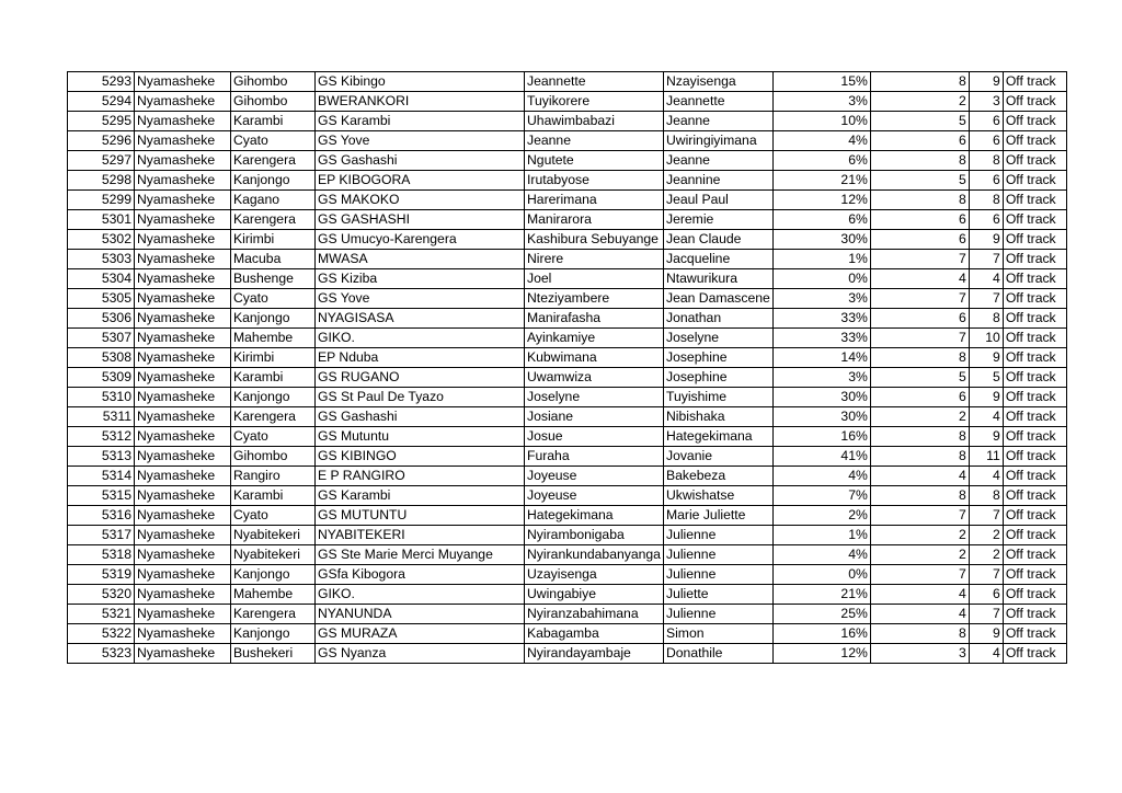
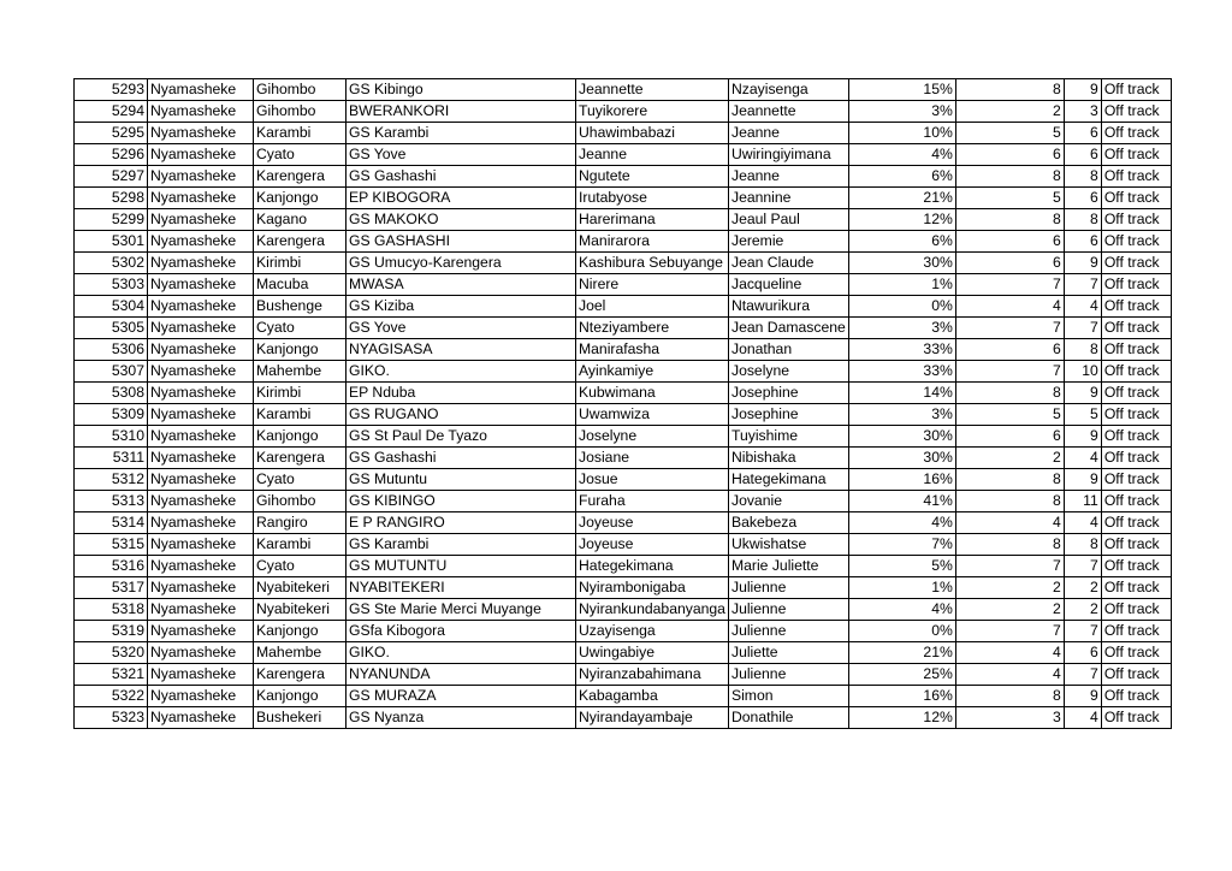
  5293	Nyamasheke	Gihombo	GS Kibingo	Jeannette	Nzayisenga	15%	8	9	Off track
  5294	Nyamasheke	Gihombo	BWERANKORI	Tuyikorere	Jeannette	3%	2	3	Off track
  5295	Nyamasheke	Karambi	GS Karambi	Uhawimbabazi	Jeanne	10%	5	6	Off track
  5296	Nyamasheke	Cyato	GS Yove	Jeanne	Uwiringiyimana	4%	6	6	Off track
  5297	Nyamasheke	Karengera	GS Gashashi	Ngutete	Jeanne	6%	8	8	Off track
  5298	Nyamasheke	Kanjongo	EP KIBOGORA	Irutabyose	Jeannine	21%	5	6	Off track
  5299	Nyamasheke	Kagano	GS MAKOKO	Harerimana	Jeaul Paul	12%	8	8	Off track
  5301	Nyamasheke	Karengera	GS GASHASHI	Manirarora	Jeremie	6%	6	6	Off track
  5302	Nyamasheke	Kirimbi	GS Umucyo-Karengera	Kashibura Sebuyange	Jean Claude	30%	6	9	Off track
  5303	Nyamasheke	Macuba	MWASA	Nirere	Jacqueline	1%	7	7	Off track
  5304	Nyamasheke	Bushenge	GS Kiziba	Joel	Ntawurikura	0%	4	4	Off track
  5305	Nyamasheke	Cyato	GS Yove	Nteziyambere	Jean Damascene	3%	7	7	Off track
  5306	Nyamasheke	Kanjongo	NYAGISASA	Manirafasha	Jonathan	33%	6	8	Off track
  5307	Nyamasheke	Mahembe	GIKO.	Ayinkamiye	Joselyne	33%	7	10	Off track
  5308	Nyamasheke	Kirimbi	EP Nduba	Kubwimana	Josephine	14%	8	9	Off track
  5309	Nyamasheke	Karambi	GS RUGANO	Uwamwiza	Josephine	3%	5	5	Off track
  5310	Nyamasheke	Kanjongo	GS St Paul De Tyazo	Joselyne	Tuyishime	30%	6	9	Off track
  5311	Nyamasheke	Karengera	GS Gashashi	Josiane	Nibishaka	30%	2	4	Off track
  5312	Nyamasheke	Cyato	GS Mutuntu	Josue	Hategekimana	16%	8	9	Off track
  5313	Nyamasheke	Gihombo	GS KIBINGO	Furaha	Jovanie	41%	8	11	Off track
  5314	Nyamasheke	Rangiro	E P RANGIRO	Joyeuse	Bakebeza	4%	4	4	Off track
  5315	Nyamasheke	Karambi	GS Karambi	Joyeuse	Ukwishatse	7%	8	8	Off track
- 5316	Nyamasheke	Cyato	GS MUTUNTU	Hategekimana	Marie Juliette	2%	7	7	Off track
+ 5316	Nyamasheke	Cyato	GS MUTUNTU	Hategekimana	Marie Juliette	5%	7	7	Off track
  5317	Nyamasheke	Nyabitekeri	NYABITEKERI	Nyirambonigaba	Julienne	1%	2	2	Off track
  5318	Nyamasheke	Nyabitekeri	GS Ste Marie Merci Muyange	Nyirankundabanyanga	Julienne	4%	2	2	Off track
  5319	Nyamasheke	Kanjongo	GSfa Kibogora	Uzayisenga	Julienne	0%	7	7	Off track
  5320	Nyamasheke	Mahembe	GIKO.	Uwingabiye	Juliette	21%	4	6	Off track
  5321	Nyamasheke	Karengera	NYANUNDA	Nyiranzabahimana	Julienne	25%	4	7	Off track
  5322	Nyamasheke	Kanjongo	GS MURAZA	Kabagamba	Simon	16%	8	9	Off track
  5323	Nyamasheke	Bushekeri	GS Nyanza	Nyirandayambaje	Donathile	12%	3	4	Off track
